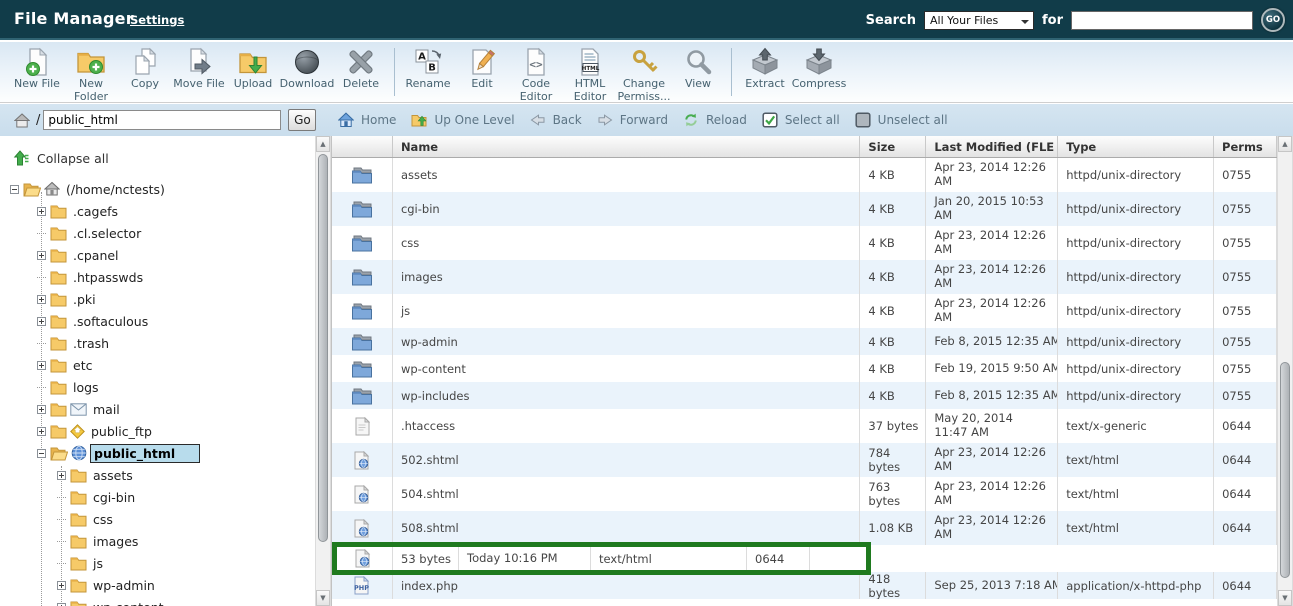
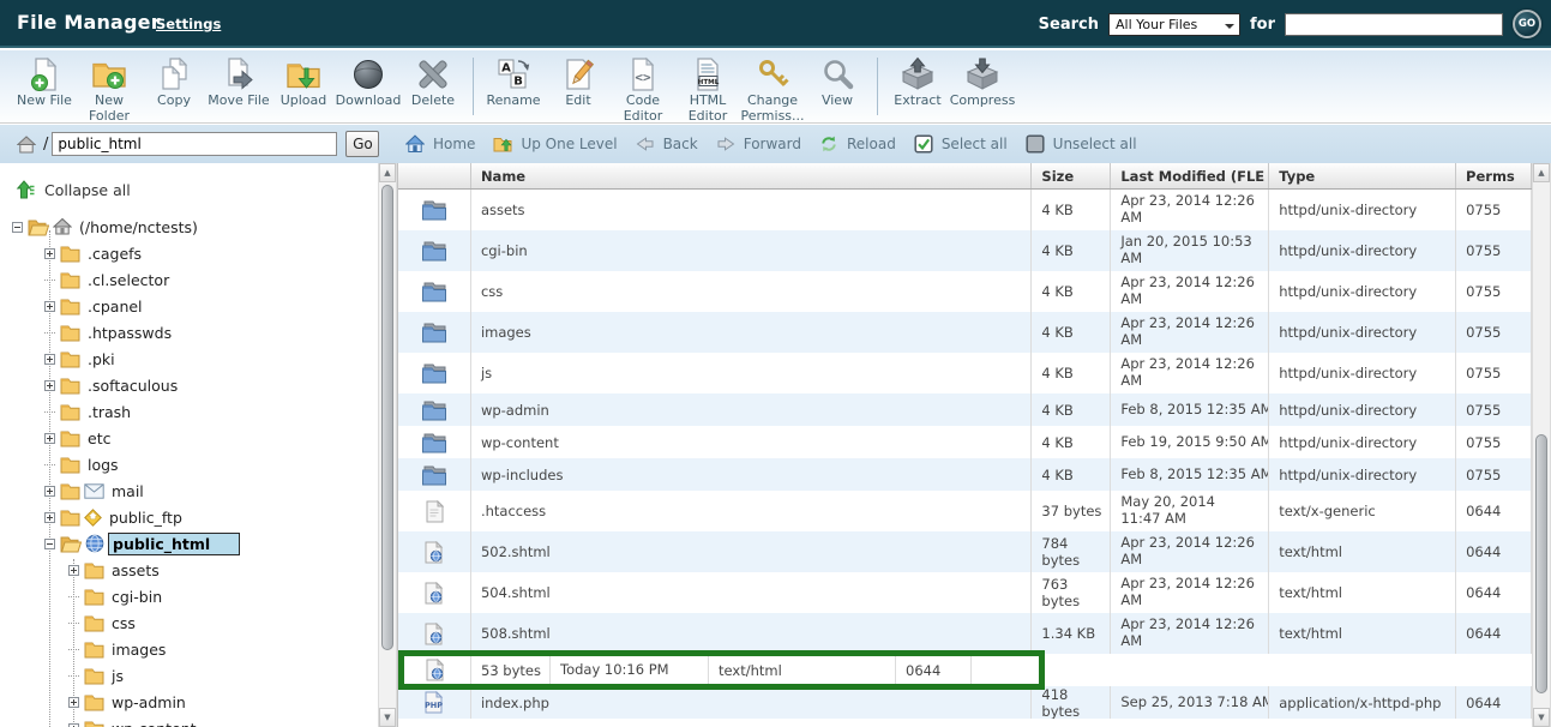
  File Manager
  Settings
  Search
  All Your Files
  for
  GO
  New File
  New Folder
  Copy
  Move File
  Upload
  Download
  Delete
  A
  B
  Rename
  Edit
  <>
  Code Editor
  HTML Editor
  Change Permiss...
  View
  Extract
  Compress
  /
  public_html
  Go
  Home
  Up One Level
  Back
  Forward
  Reload
  Select all
  Unselect all
  Collapse all
  (/home/nctests)
  .cagefs
  .cl.selector
  .cpanel
  .htpasswds
  .pki
  .softaculous
  .trash
  etc
  logs
  mail
  public_ftp
  public_html
  assets
  cgi-bin
  css
  images
  js
  wp-admin
  ▲
  ▼
  Name
  Size
  Last Modified (FLE
  Type
  Perms
  assets
  4 KB
  Apr 23, 2014 12:26 AM
  httpd/unix-directory
  0755
  cgi-bin
  4 KB
  Jan 20, 2015 10:53 AM
  httpd/unix-directory
  0755
  css
  4 KB
  Apr 23, 2014 12:26 AM
  httpd/unix-directory
  0755
  images
  4 KB
  Apr 23, 2014 12:26 AM
  httpd/unix-directory
  0755
  js
  4 KB
  Apr 23, 2014 12:26 AM
  httpd/unix-directory
  0755
  wp-admin
  4 KB
  Feb 8, 2015 12:35 AM
  httpd/unix-directory
  0755
  wp-content
  4 KB
  Feb 19, 2015 9:50 AM
  httpd/unix-directory
  0755
  wp-includes
  4 KB
  Feb 8, 2015 12:35 AM
  httpd/unix-directory
  0755
  .htaccess
  37 bytes
  May 20, 2014 11:47 AM
  text/x-generic
  0644
  502.shtml
  784 bytes
  Apr 23, 2014 12:26 AM
  text/html
  0644
  504.shtml
  763 bytes
  Apr 23, 2014 12:26 AM
  text/html
  0644
  508.shtml
- 1.08 KB
+ 1.34 KB
  Apr 23, 2014 12:26 AM
  text/html
  0644
  53 bytes
  Today 10:16 PM
  text/html
  0644
  PHP
  index.php
  418 bytes
  Sep 25, 2013 7:18 AM
  application/x-httpd-php
  0644
  ▲
  ▼
